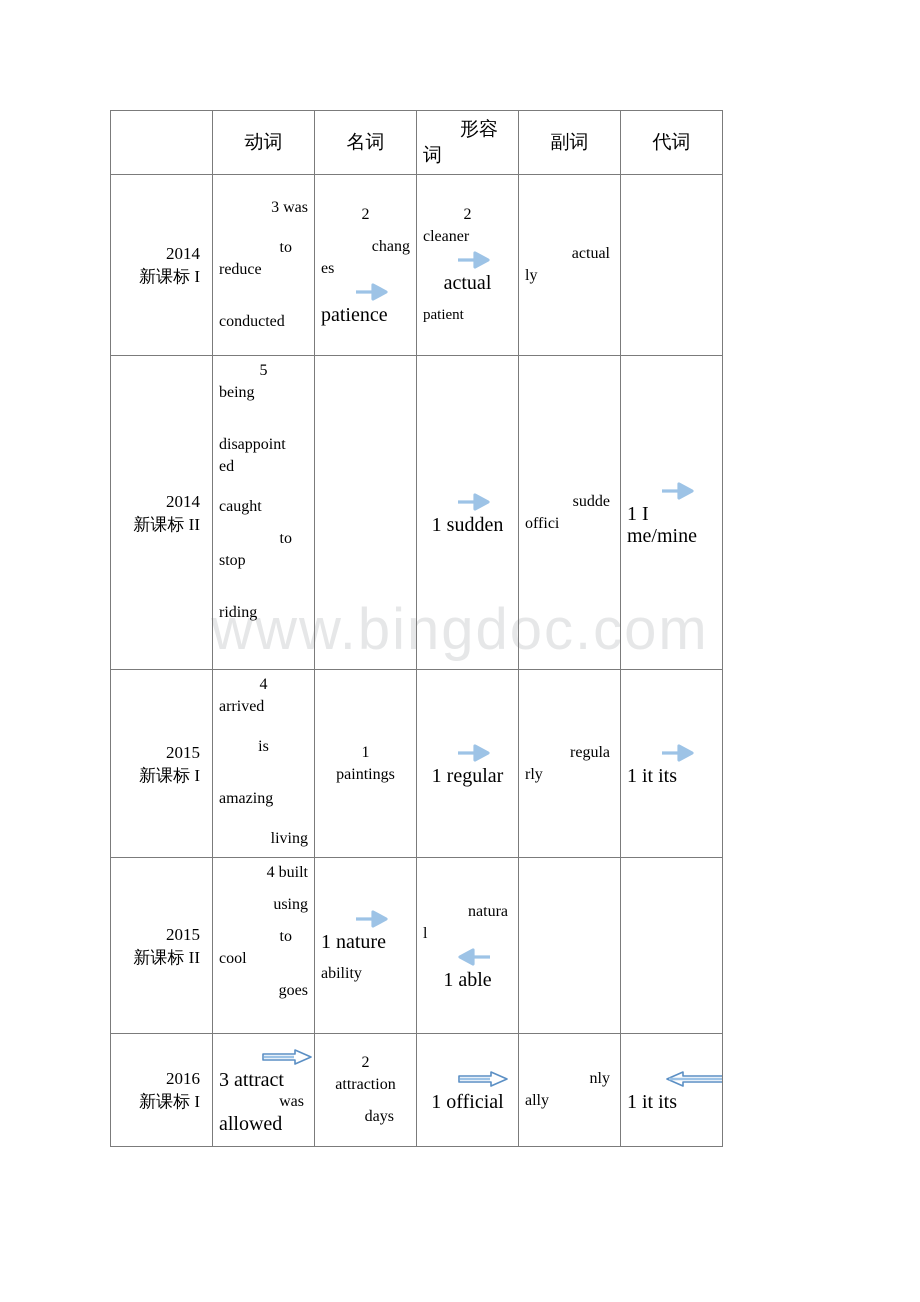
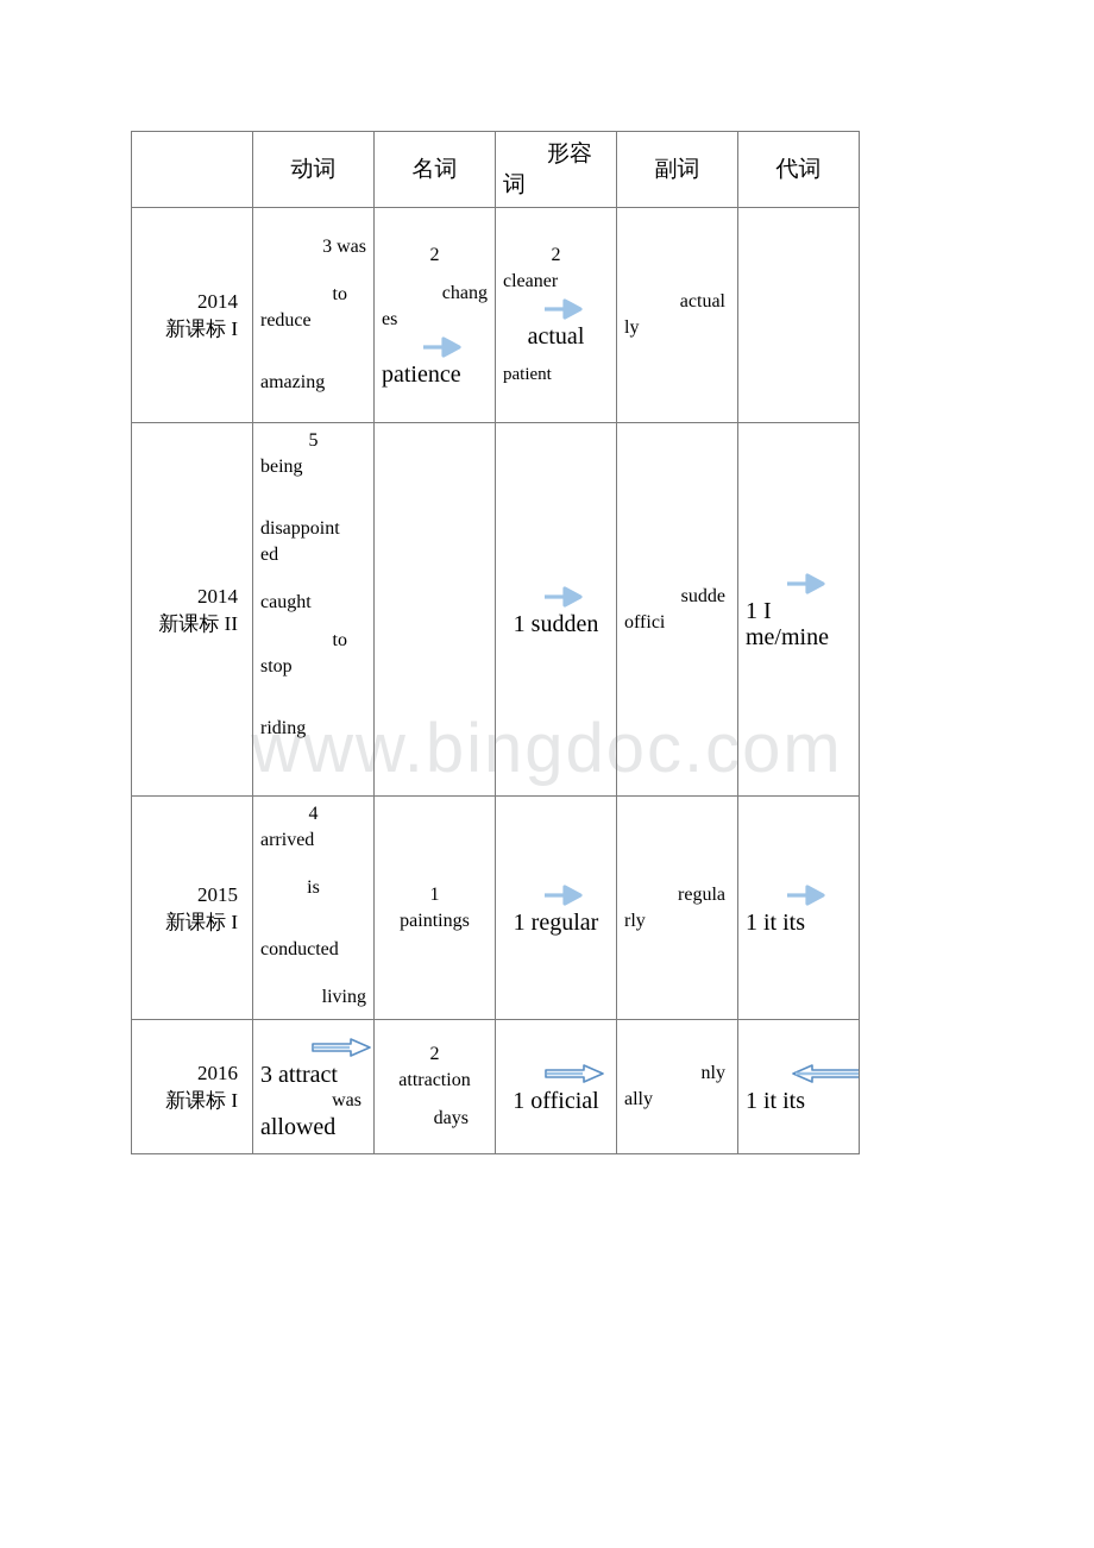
  www.bingdoc.com
  	动词	名词	形容 词	副词	代词
- 2014 新课标 I	3 was to reduce conducted	2 chang es patience	2 cleaner actual patient	actual ly
+ 2014 新课标 I	3 was to reduce amazing	2 chang es patience	2 cleaner actual patient	actual ly
  2014 新课标 II	5 being disappoint ed caught to stop riding		1 sudden	sudde offici	1 I me/mine
- 2015 新课标 I	4 arrived is amazing living	1 paintings	1 regular	regula rly	1 it its
+ 2015 新课标 I	4 arrived is conducted living	1 paintings	1 regular	regula rly	1 it its
- 2015 新课标 II	4 built using to cool goes	1 nature ability	natura l 1 able
  2016 新课标 I	3 attract was allowed	2 attraction days	1 official	nly ally	1 it its
